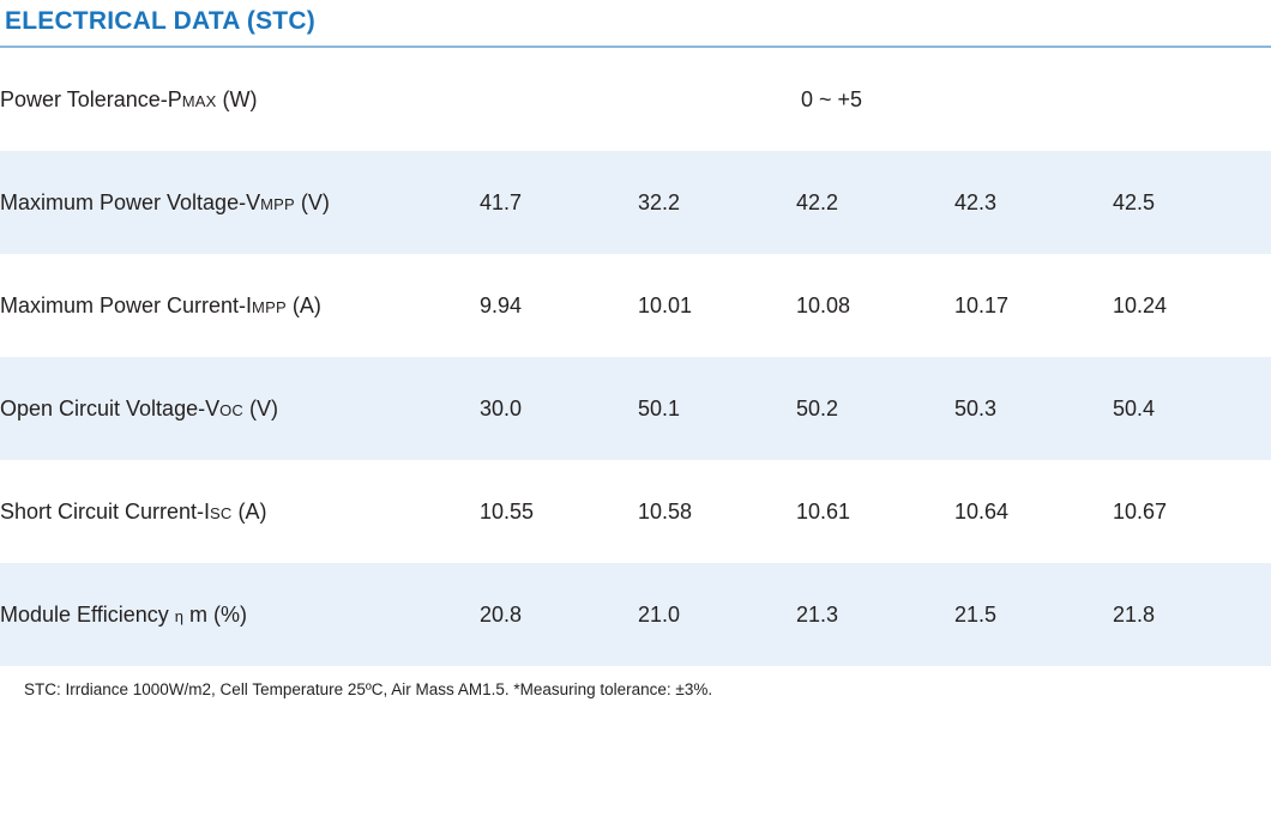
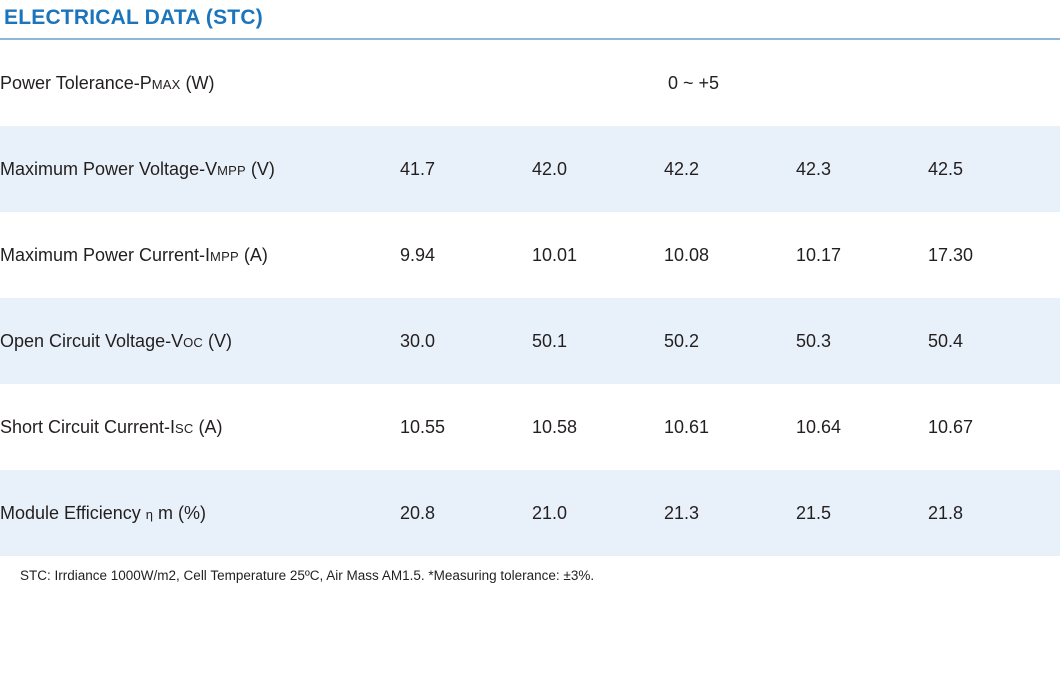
  ELECTRICAL DATA (STC)
  Power Tolerance-PMAX (W)	0 ~ +5
- Maximum Power Voltage-VMPP (V)	41.7	32.2	42.2	42.3	42.5
+ Maximum Power Voltage-VMPP (V)	41.7	42.0	42.2	42.3	42.5
- Maximum Power Current-IMPP (A)	9.94	10.01	10.08	10.17	10.24
+ Maximum Power Current-IMPP (A)	9.94	10.01	10.08	10.17	17.30
  Open Circuit Voltage-VOC (V)	30.0	50.1	50.2	50.3	50.4
  Short Circuit Current-ISC (A)	10.55	10.58	10.61	10.64	10.67
  Module Efficiency η m (%)	20.8	21.0	21.3	21.5	21.8
  STC: Irrdiance 1000W/m2, Cell Temperature 25ºC, Air Mass AM1.5. *Measuring tolerance: ±3%.
